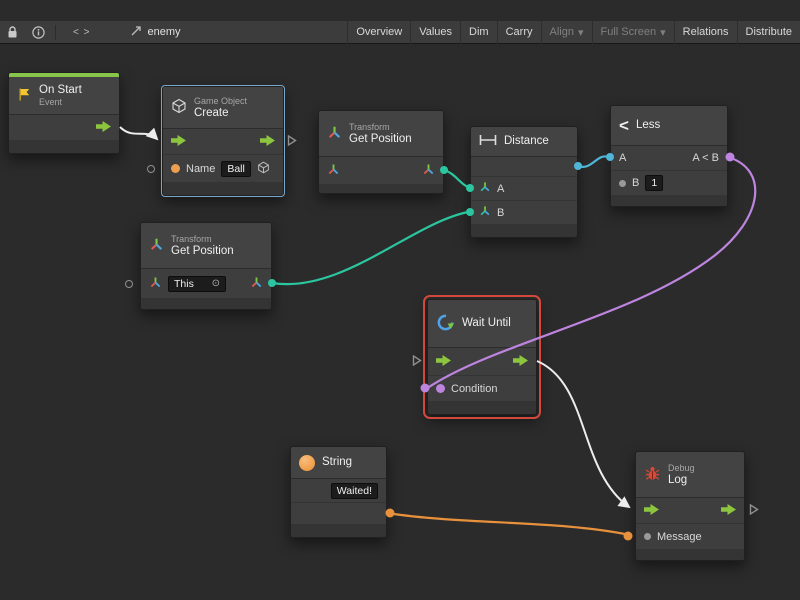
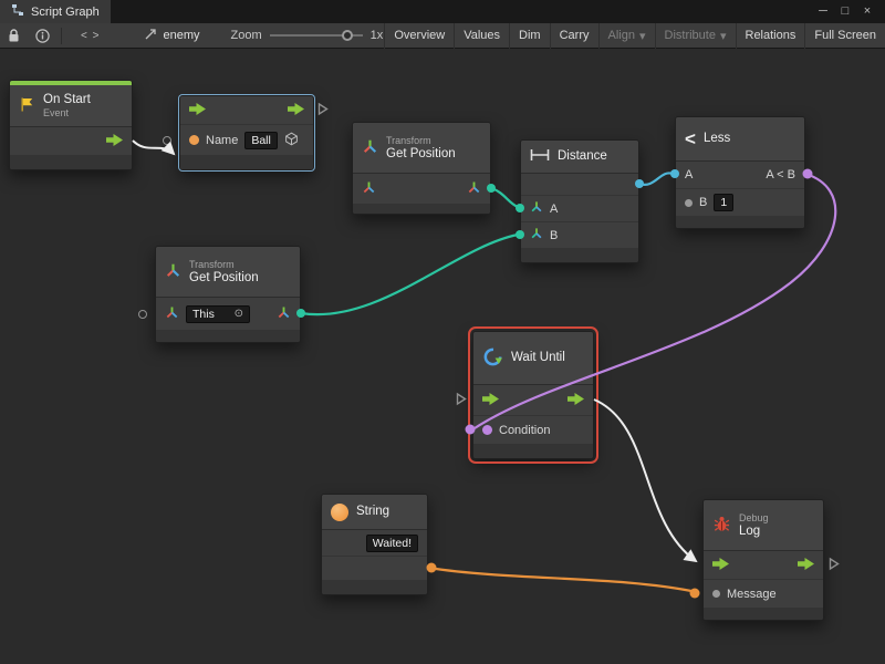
+ Script Graph
+ ─
+ □
+ ×
  < >
  enemy
+ Zoom
+ 1x
  Overview
  Values
  Dim
  Carry
  Align
  ▾
- Full Screen
+ Distribute
  ▾
  Relations
- Distribute
+ Full Screen
  On Start
  Event
- Game Object
- Create
  Name
  Ball
  Transform
  Get Position
  Distance
  A
  B
  <
  Less
  A
  A < B
  B
  1
  Transform
  Get Position
  This
  ⊙
  Wait Until
  Condition
  String
  Waited!
  Debug
  Log
  Message
